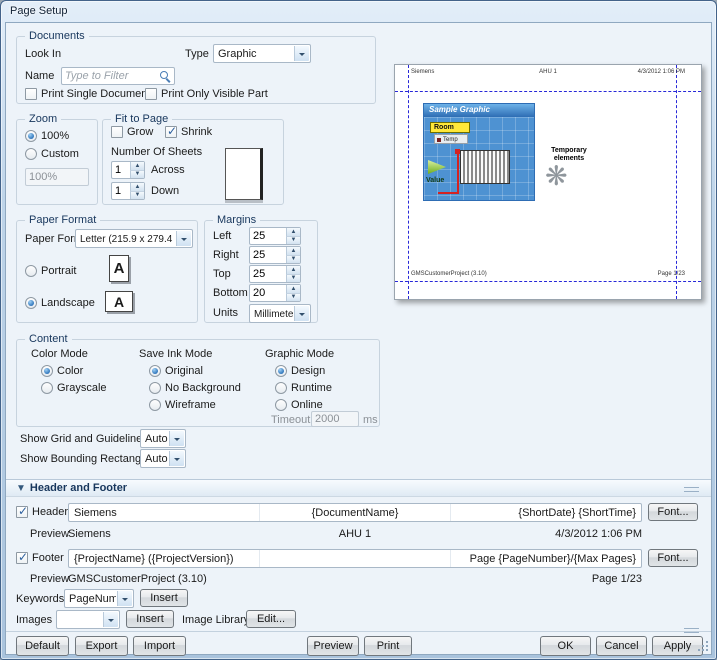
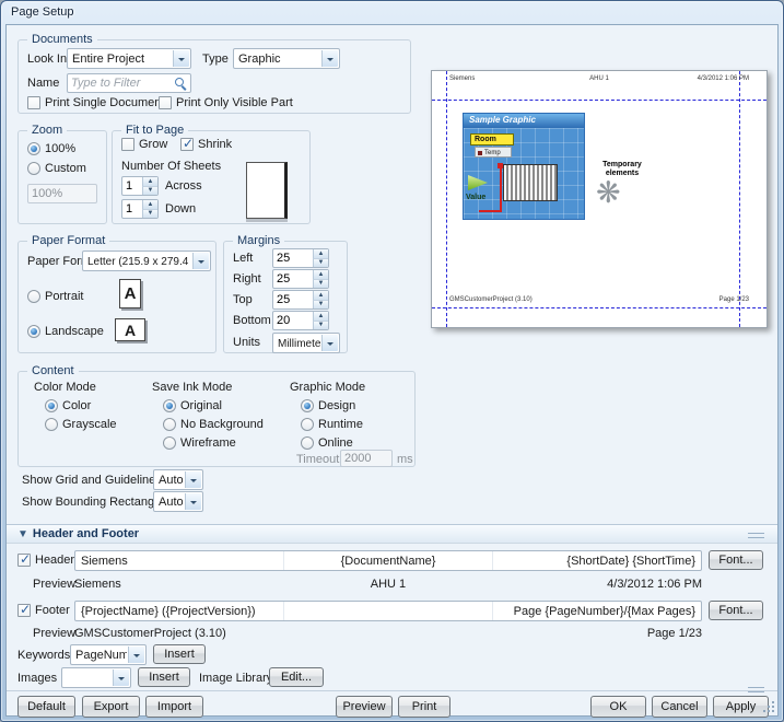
  Page Setup
  Documents
  Look In
+ Entire Project
  Type
  Graphic
  Name
  Type to Filter
  Print Single Docume
  Print Only Visible Part
  Zoom
  100%
  Custom
  100%
  Fit to Page
  Grow
  Shrink
  Number Of Sheets
  1
  Across
  1
  Down
  Paper Format
  Paper For
  Letter (215.9 x 279.4
  Portrait
  A
  Landscape
  A
  Margins
  Left
  25
  Right
  25
  Top
  25
  Bottom
  20
  Units
  Millimete
  Content
  Color Mode
  Color
  Grayscale
  Save Ink Mode
  Original
  No Background
  Wireframe
  Graphic Mode
  Design
  Runtime
  Online
  Timeout
  2000
  ms
  Show Grid and Guidelin
  Auto
  Show Bounding Rectang
  Auto
  Sample Graphic
  ❋
  ▼ Header and Footer
  Header
  Siemens
  {DocumentName}
  {ShortDate} {ShortTime}
  Font...
  Preview
  Siemens
  AHU 1
  4/3/2012 1:06 PM
  Footer
  {ProjectName} ({ProjectVersion})
  Page {PageNumber}/{Max Pages}
  Font...
  Preview
  GMSCustomerProject (3.10)
  Page 1/23
  Keywords
  PageNum
  Insert
  Images
  Insert
  Image Librar
  Edit...
  Default
  Export
  Import
  Preview
  Print
  OK
  Cancel
  Apply
